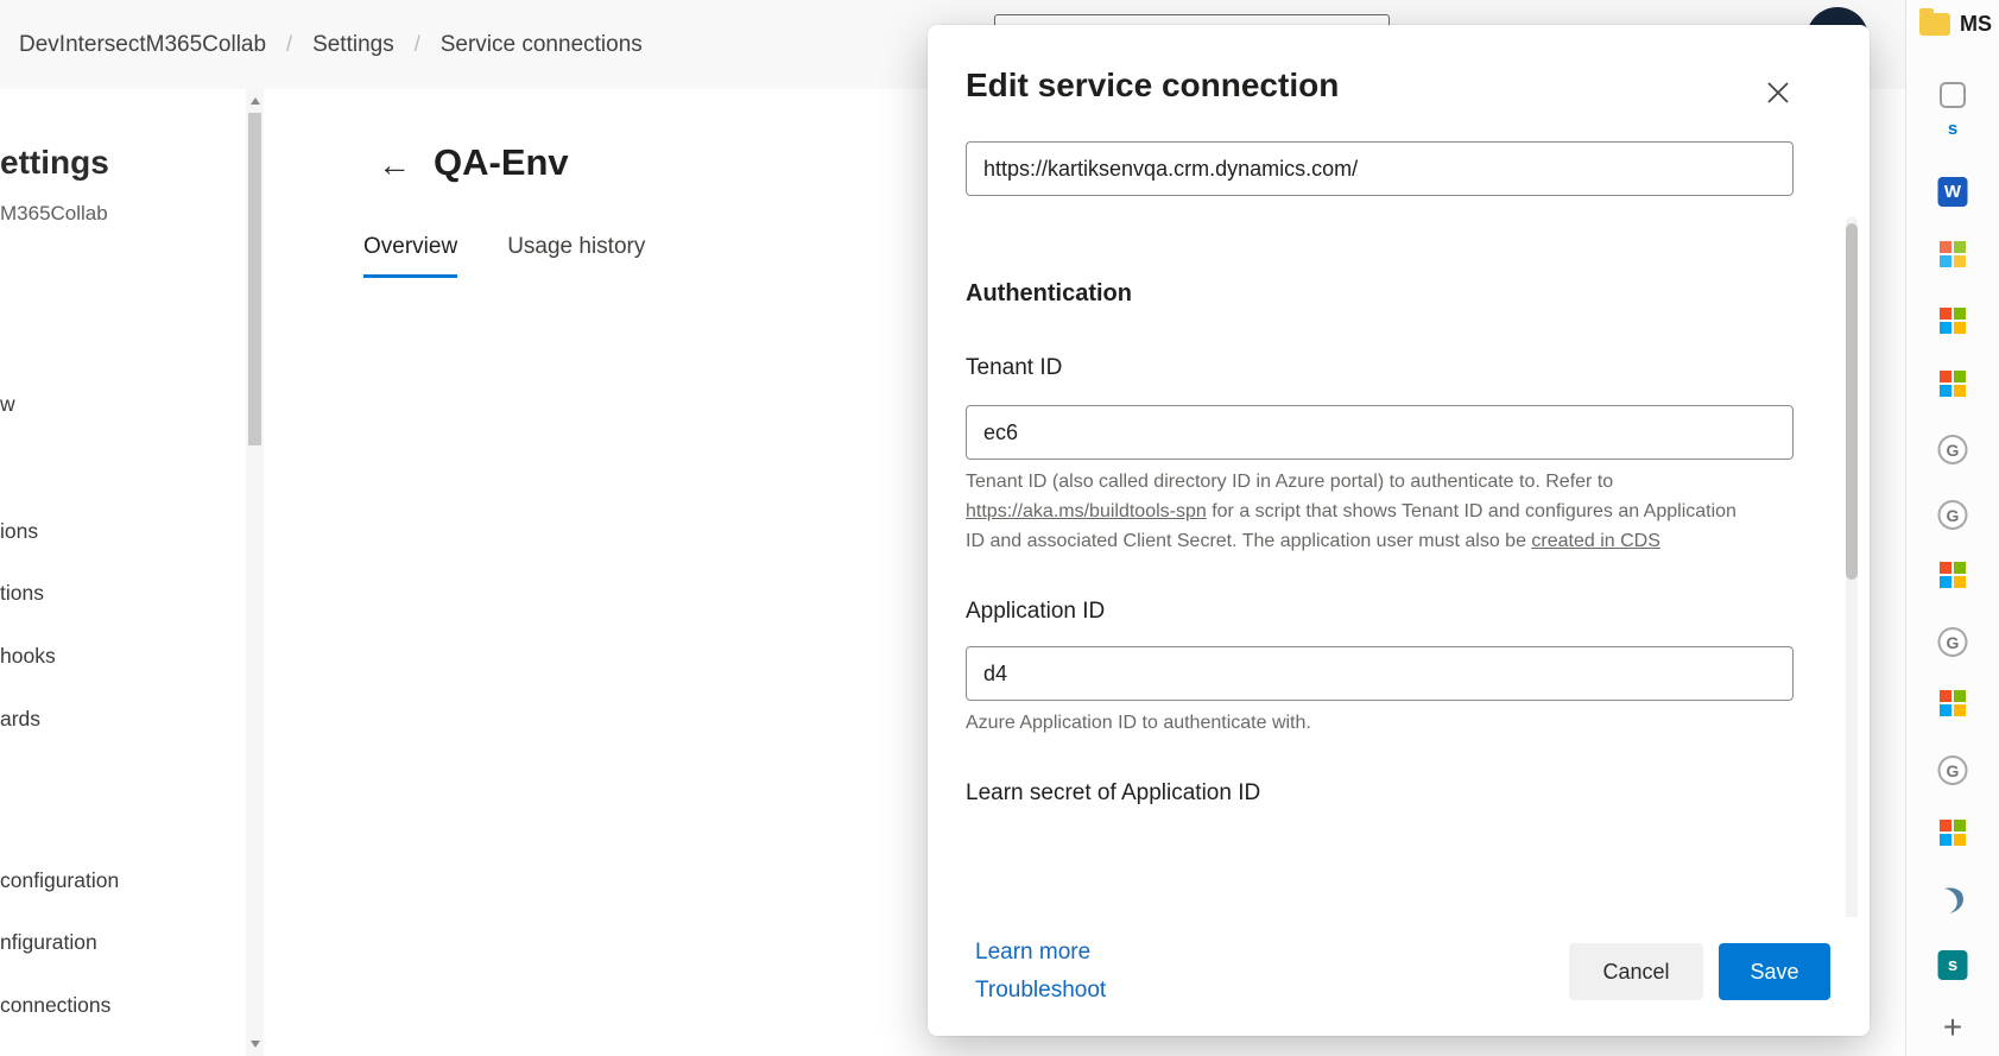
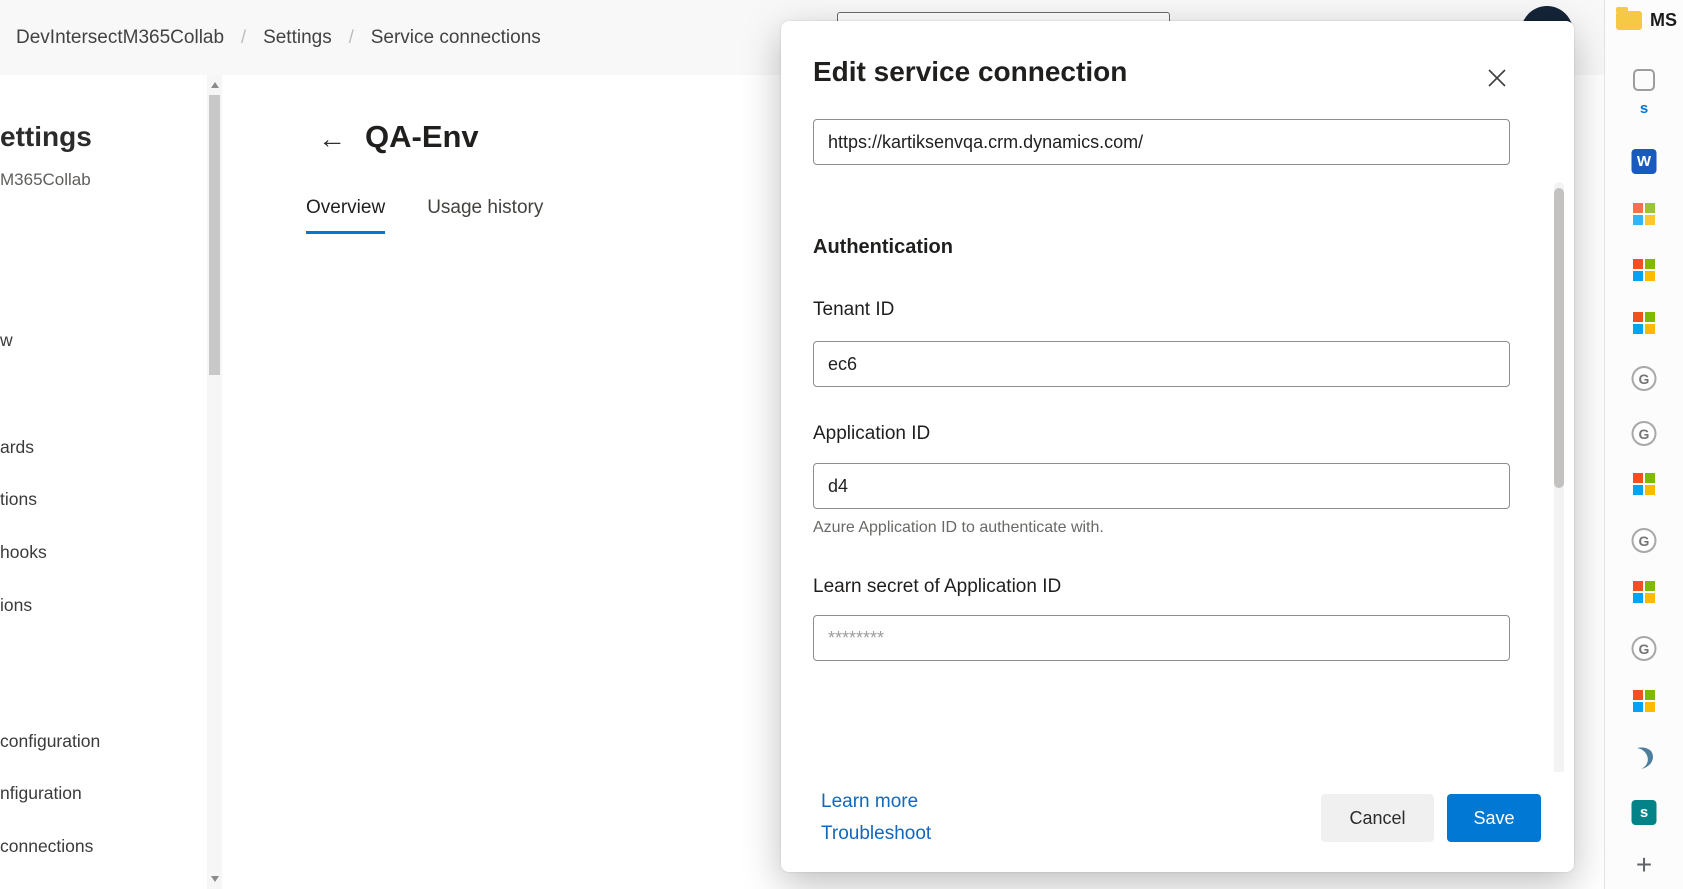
  DevIntersectM365Collab
  /
  Settings
  /
  Service connections
  ettings
  M365Collab
  w
- ions
+ ards
  tions
  hooks
- ards
+ ions
  configuration
  nfiguration
  connections
  ←
  QA-Env
  Overview
  Usage history
  Edit service connection
  https://kartiksenvqa.crm.dynamics.com/
  Authentication
  Tenant ID
  ec6
- Tenant ID (also called directory ID in Azure portal) to authenticate to. Refer to https://aka.ms/buildtools-spn for a script that shows Tenant ID and configures an Application ID and associated Client Secret. The application user must also be created in CDS
  Application ID
  d4
  Azure Application ID to authenticate with.
  Learn secret of Application ID
+ ********
  Learn more
  Troubleshoot
  Cancel
  Save
  MS
  s
  W
  G
  G
  G
  G
  s
  +
